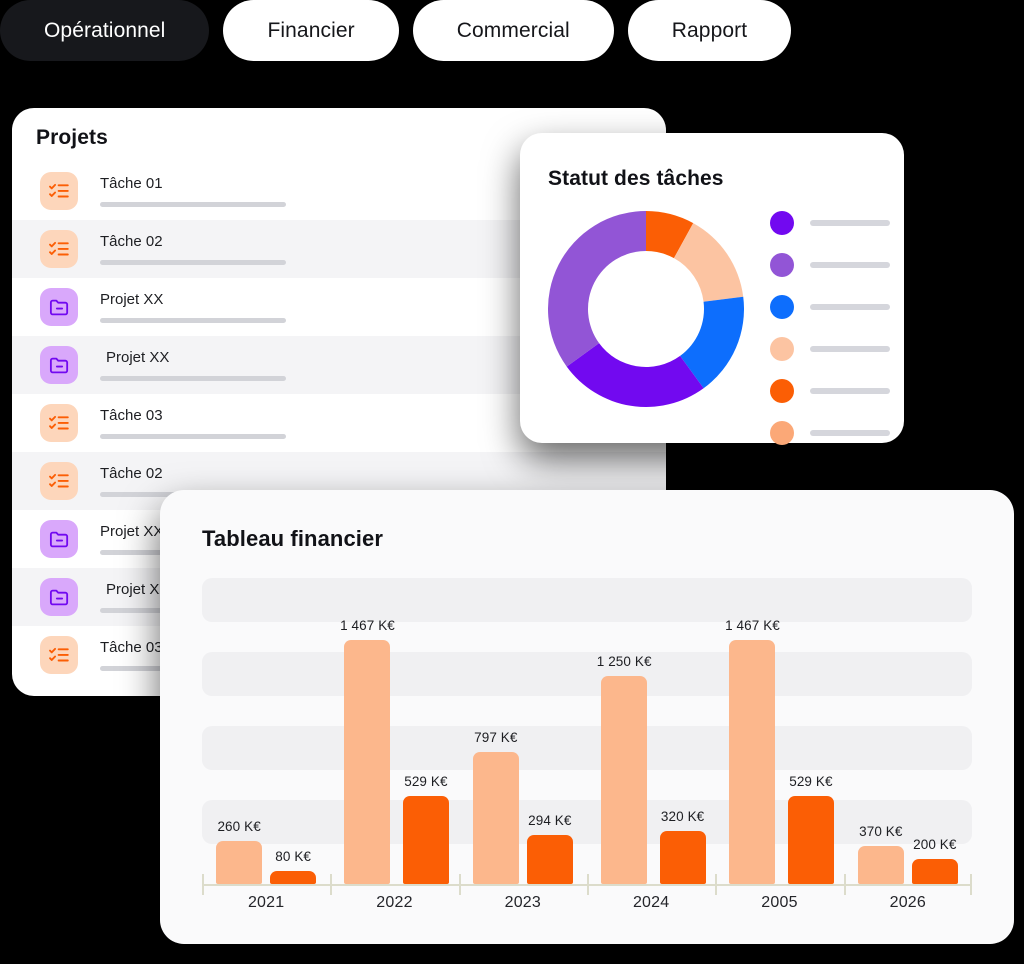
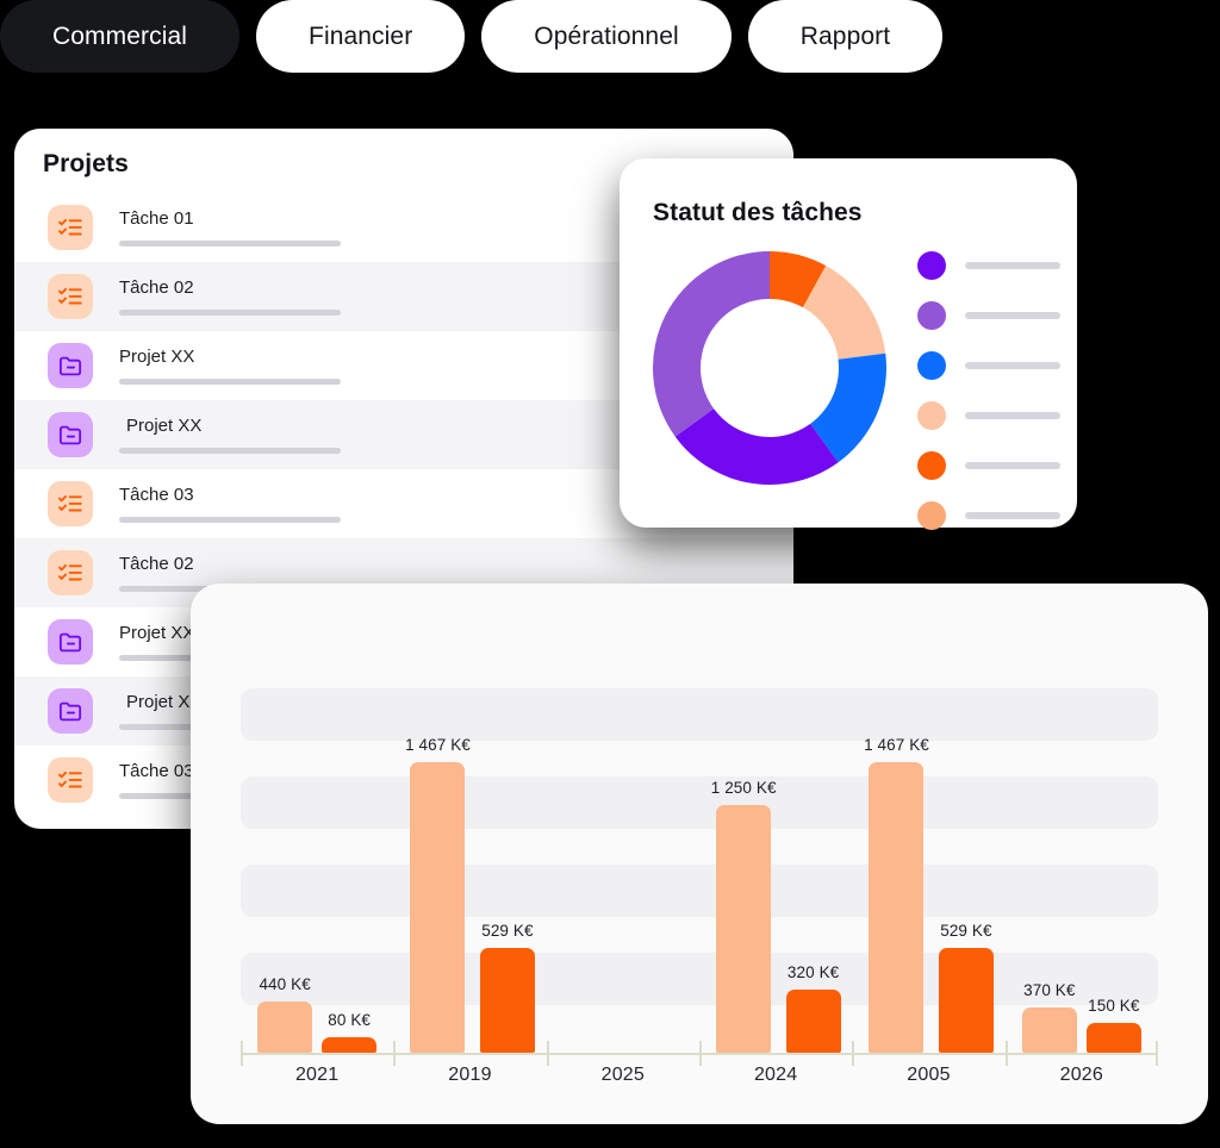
- Opérationnel
+ Commercial
  Financier
- Commercial
+ Opérationnel
  Rapport
  Projets
  Tâche 01
  Tâche 02
  Projet XX
  Projet XX
  Tâche 03
  Tâche 02
  Projet XX
  Projet X
  Tâche 03
  Statut des tâches
- Tableau financier
- 260 K€
+ 440 K€
  80 K€
  1 467 K€
  529 K€
- 797 K€
- 294 K€
  1 250 K€
  320 K€
  1 467 K€
  529 K€
  370 K€
- 200 K€
+ 150 K€
  2021
- 2022
+ 2019
- 2023
+ 2025
  2024
  2005
  2026
